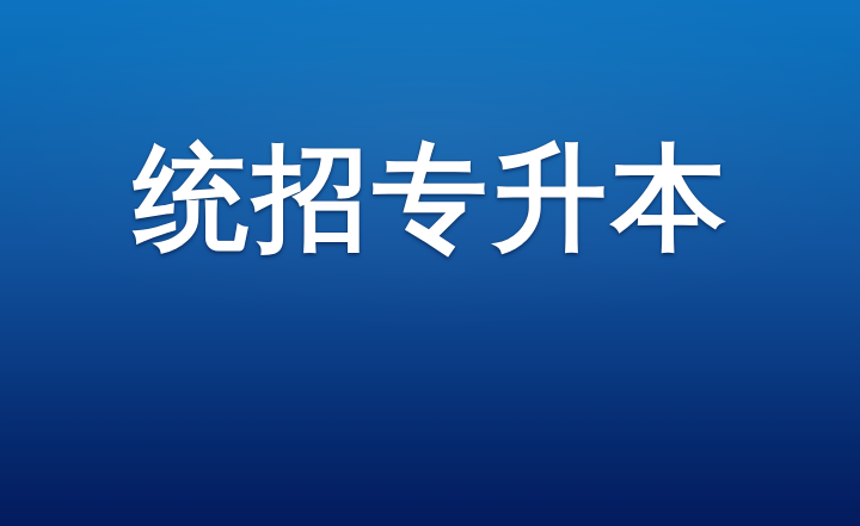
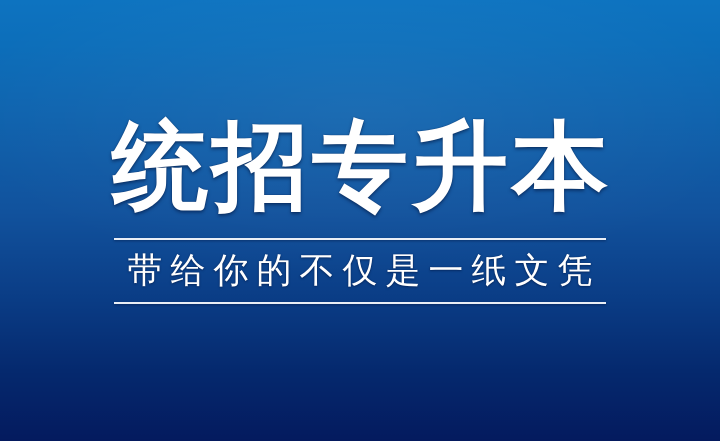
  统招专升本
+ 带给你的不仅是一纸文凭
